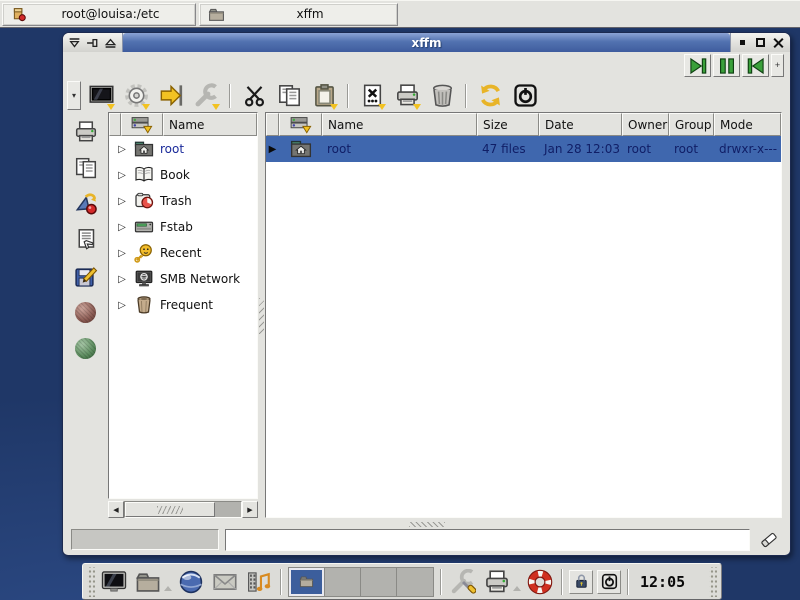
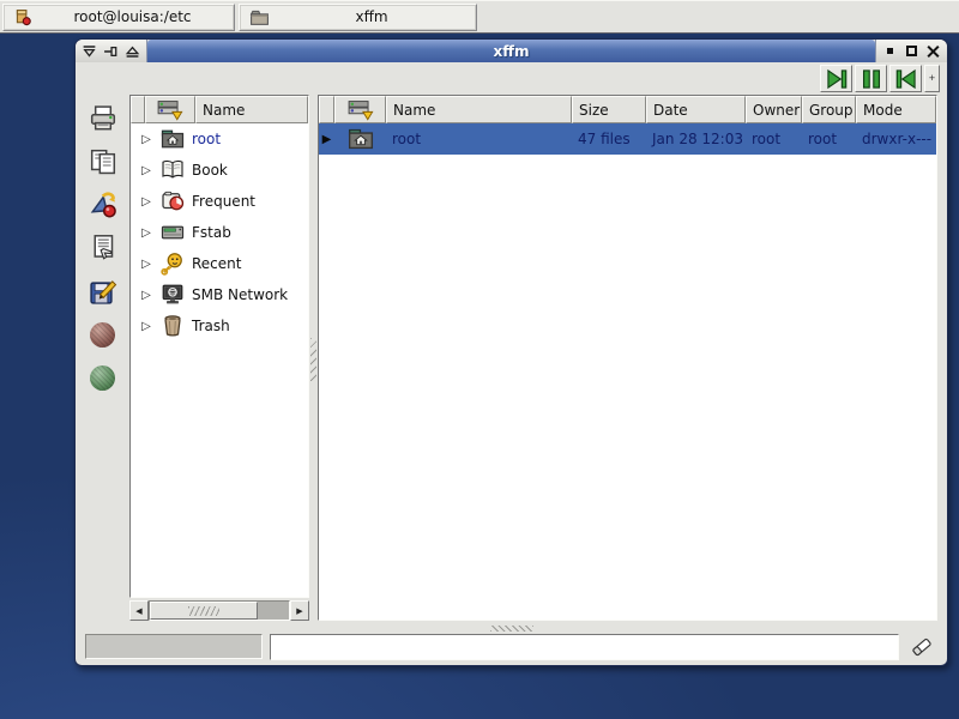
  root@louisa:/etc
  xffm
  xffm
  +
- ▾
  Name
  ▷
  root
  ▷
  Book
  ▷
- Trash
+ Frequent
  ▷
  Fstab
  ▷
  Recent
  ▷
  SMB Network
  ▷
- Frequent
+ Trash
  ◀
  ▶
  Name
  Size
  Date
  Owner
  Group
  Mode
  ▶
  root
  47 files
  Jan 28 12:03
  root
  root
  drwxr-x---
- 12:05
